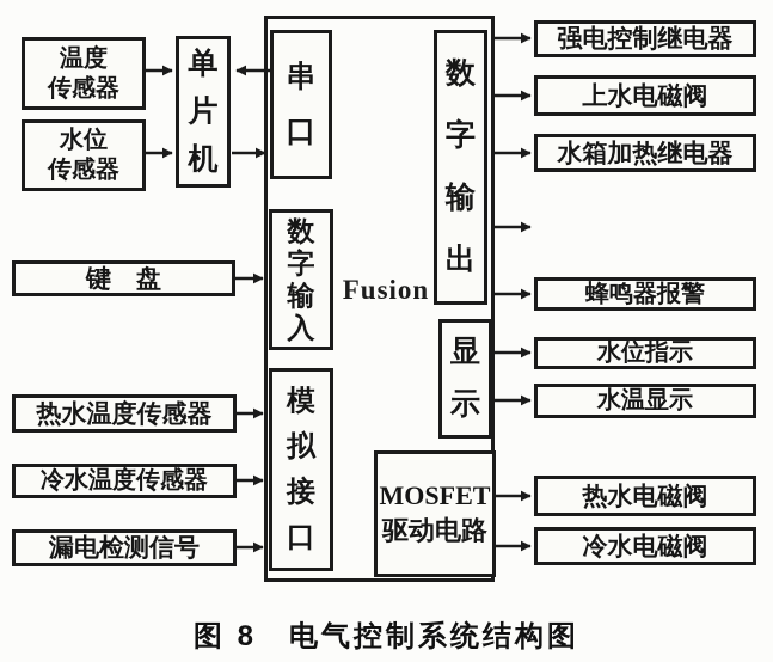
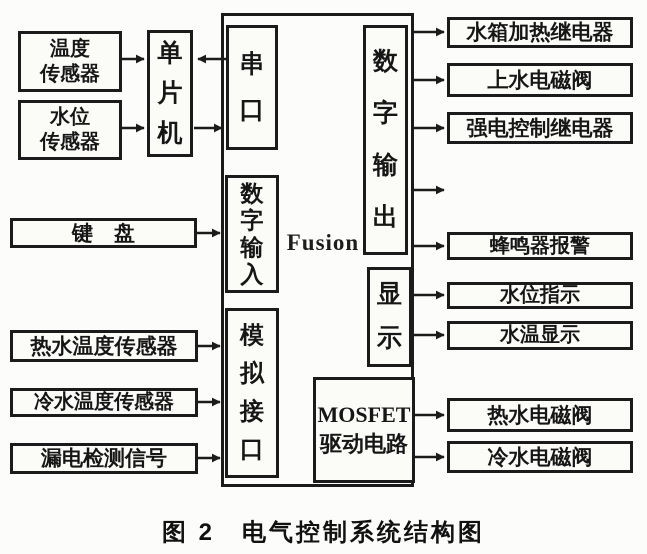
  温度
  传感器
  水位
  传感器
  单片机
  键 盘
  热水温度传感器
  冷水温度传感器
  漏电检测信号
  串口
  数字输入
  模拟接口
  Fusion
  数字输出
  显示
  MOSFET
  驱动电路
- 强电控制继电器
+ 水箱加热继电器
  上水电磁阀
- 水箱加热继电器
+ 强电控制继电器
  蜂鸣器报警
  水位指示
  水温显示
  热水电磁阀
  冷水电磁阀
- 图 8 电气控制系统结构图
+ 图 2 电气控制系统结构图
